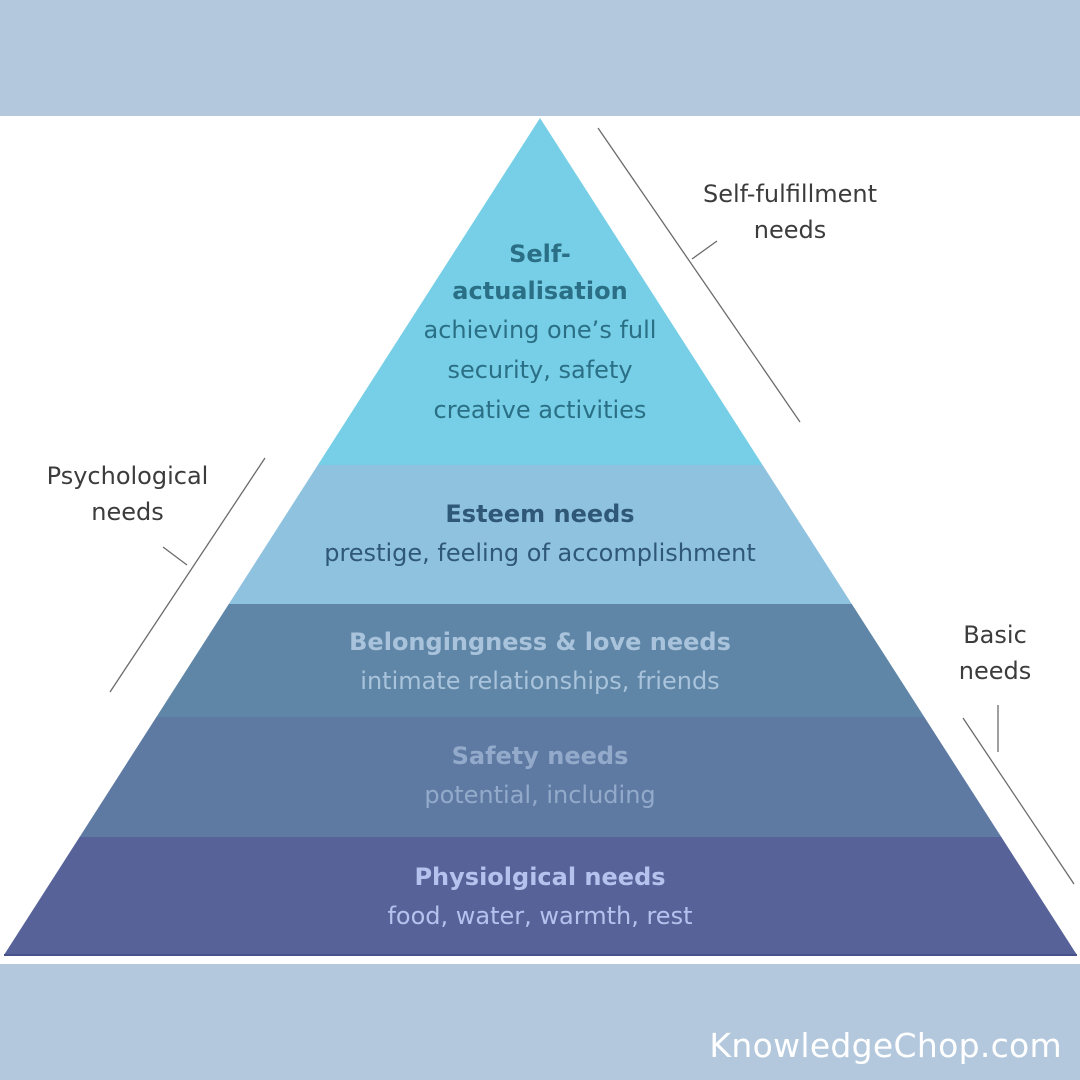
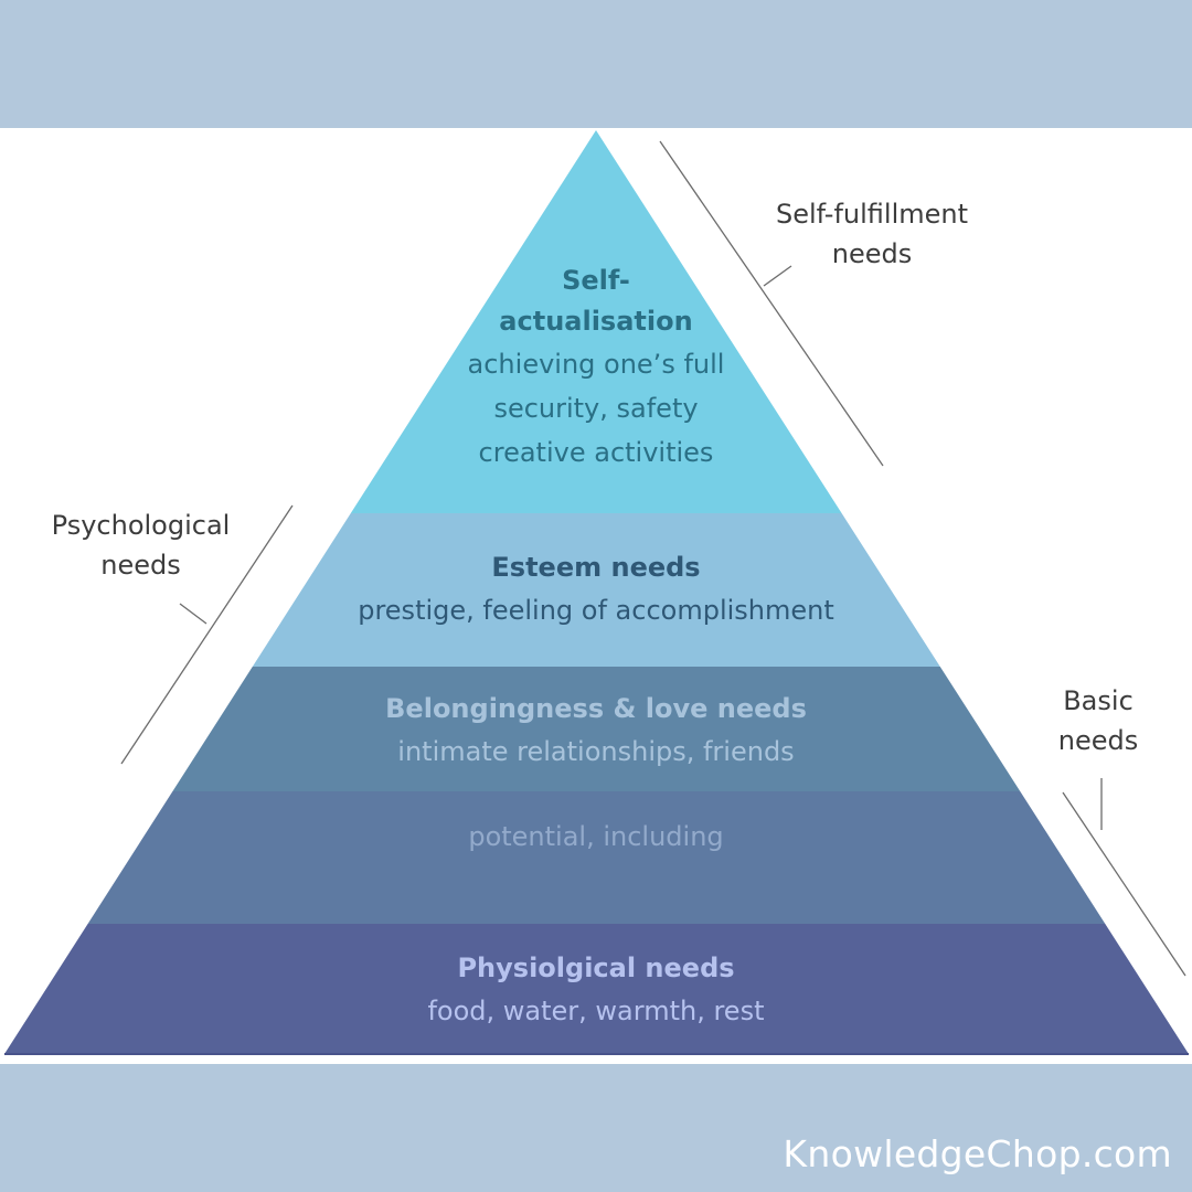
  Self-
  actualisation
  achieving one’s full
  security, safety
  creative activities
  Esteem needs
  prestige, feeling of accomplishment
  Belongingness & love needs
  intimate relationships, friends
- Safety needs
  potential, including
  Physiolgical needs
  food, water, warmth, rest
  Self-fulfillment
  needs
  Psychological
  needs
  Basic
  needs
  KnowledgeChop.com
